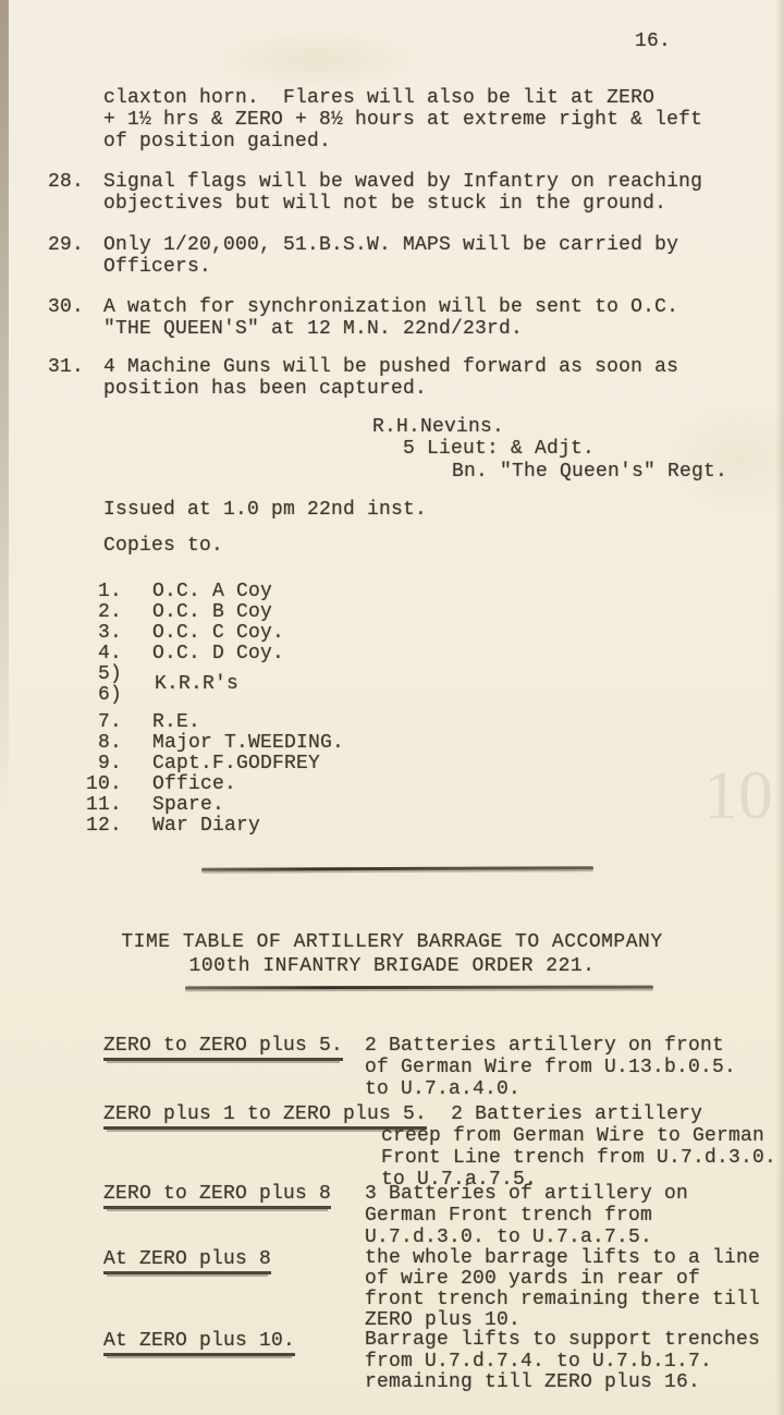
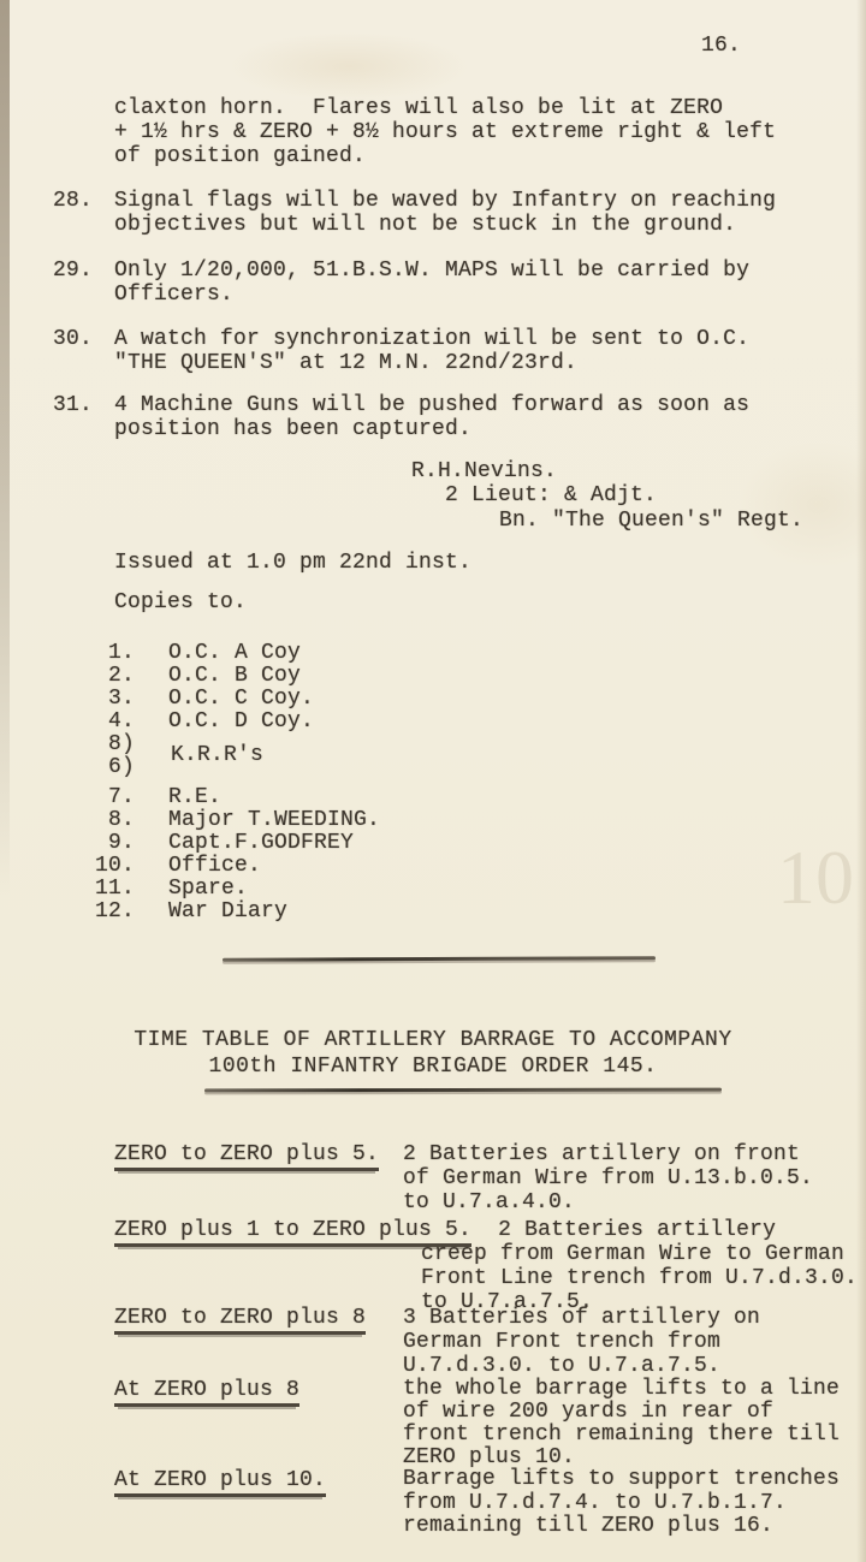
  16.
  claxton horn. Flares will also be lit at ZERO
  + 1½ hrs & ZERO + 8½ hours at extreme right & left
  of position gained.
  28.
  Signal flags will be waved by Infantry on reaching
  objectives but will not be stuck in the ground.
  29.
  Only 1/20,000, 51.B.S.W. MAPS will be carried by
  Officers.
  30.
  A watch for synchronization will be sent to O.C.
  "THE QUEEN'S" at 12 M.N. 22nd/23rd.
  31.
  4 Machine Guns will be pushed forward as soon as
  position has been captured.
  R.H.Nevins.
- 5 Lieut: & Adjt.
+ 2 Lieut: & Adjt.
  Bn. "The Queen's" Regt.
  Issued at 1.0 pm 22nd inst.
  Copies to.
  1.
  O.C. A Coy
  2.
  O.C. B Coy
  3.
  O.C. C Coy.
  4.
  O.C. D Coy.
- 5)
+ 8)
  6)
  K.R.R's
  7.
  R.E.
  8.
  Major T.WEEDING.
  9.
  Capt.F.GODFREY
  10.
  Office.
  11.
  Spare.
  12.
  War Diary
  TIME TABLE OF ARTILLERY BARRAGE TO ACCOMPANY
- 100th INFANTRY BRIGADE ORDER 221.
+ 100th INFANTRY BRIGADE ORDER 145.
  ZERO to ZERO plus 5.
  2 Batteries artillery on front
  of German Wire from U.13.b.0.5.
  to U.7.a.4.0.
  ZERO plus 1 to ZERO plus 5. 2 Batteries artillery
  creep from German Wire to German
  Front Line trench from U.7.d.3.0.
  to U.7.a.7.5.
  ZERO to ZERO plus 8
  3 Batteries of artillery on
  German Front trench from
  U.7.d.3.0. to U.7.a.7.5.
  At ZERO plus 8
  the whole barrage lifts to a line
  of wire 200 yards in rear of
  front trench remaining there till
  ZERO plus 10.
  At ZERO plus 10.
  Barrage lifts to support trenches
  from U.7.d.7.4. to U.7.b.1.7.
  remaining till ZERO plus 16.
